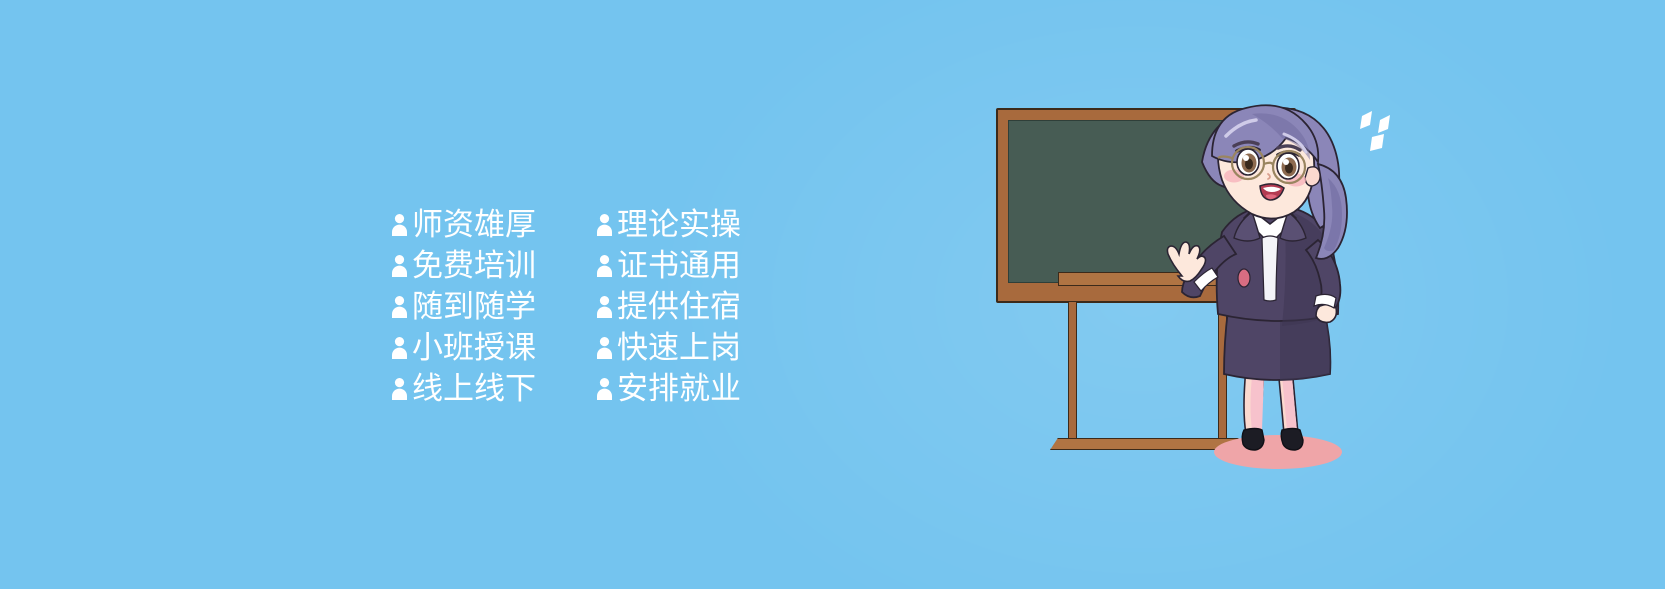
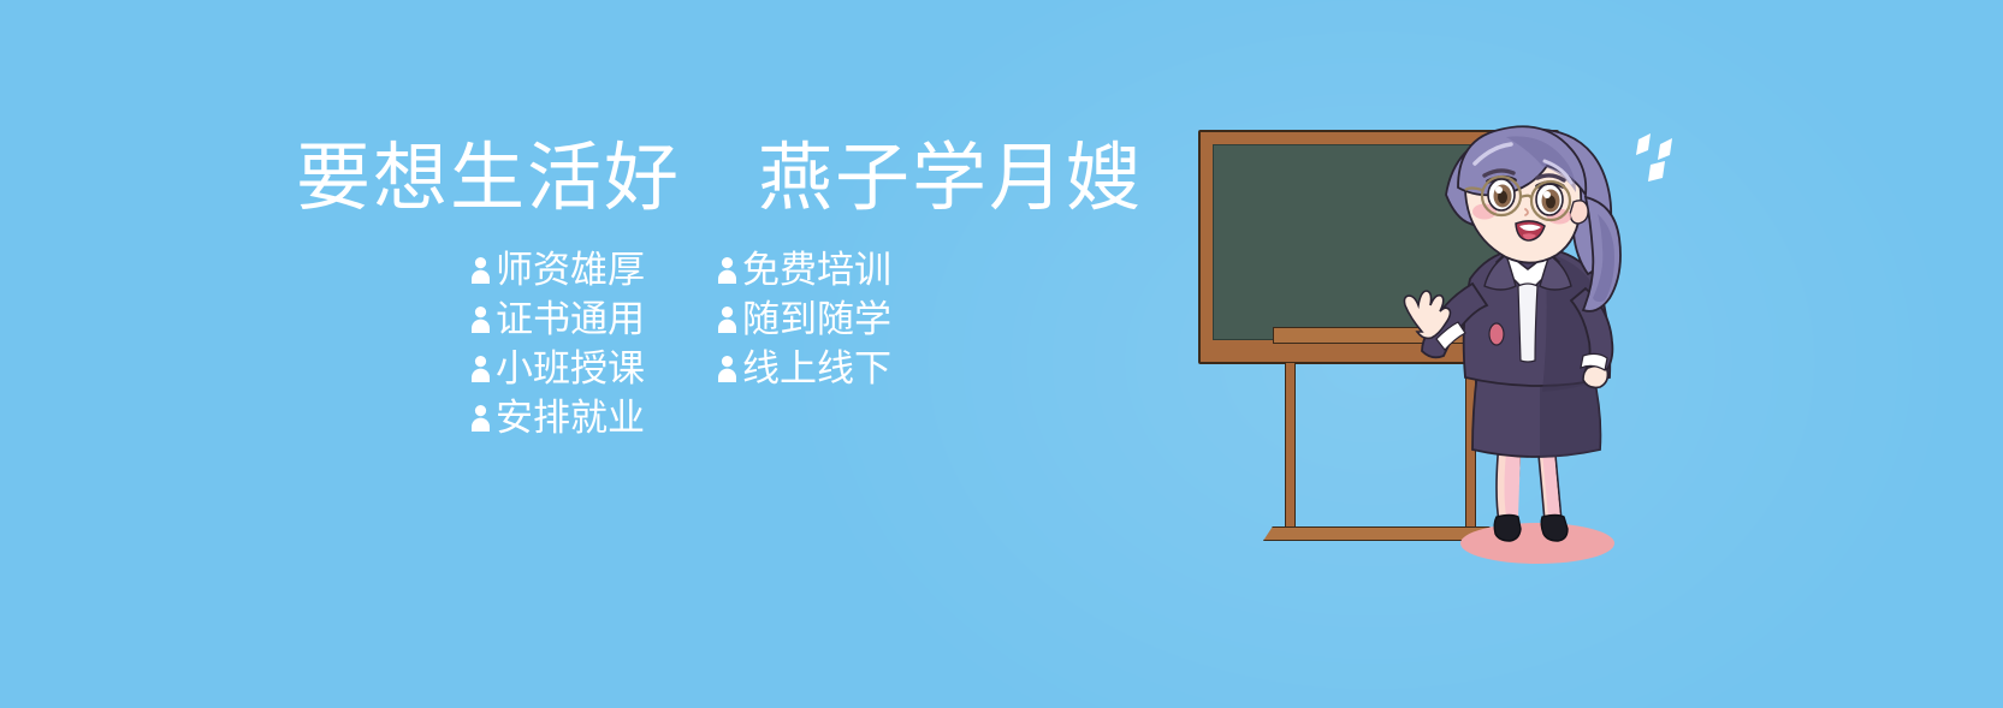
+ 要想生活好 燕子学月嫂
  师资雄厚
- 理论实操
  免费培训
  证书通用
  随到随学
- 提供住宿
  小班授课
- 快速上岗
  线上线下
  安排就业
